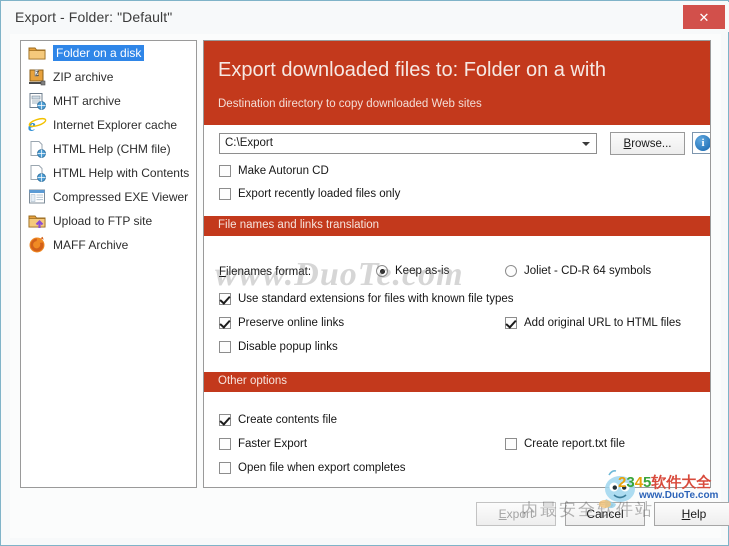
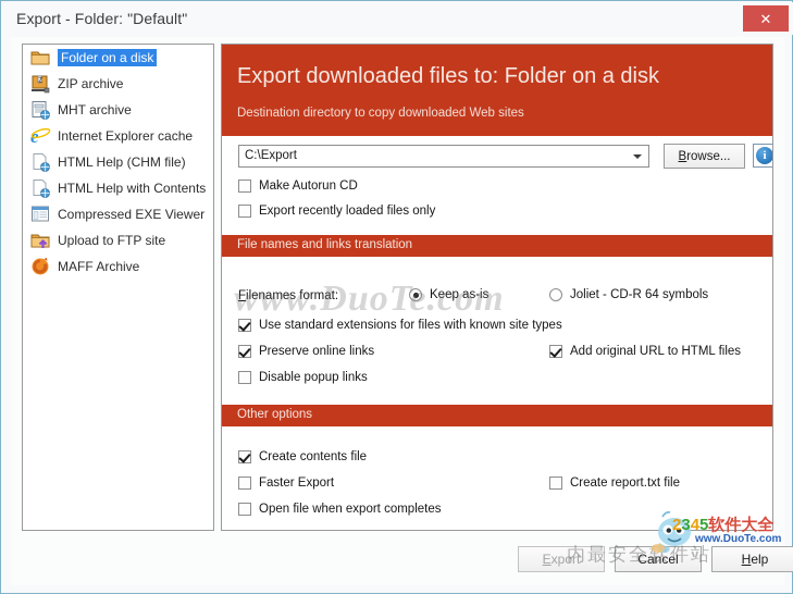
  Export - Folder: "Default"
  ✕
  Folder on a disk
  ZIP archive
  MHT archive
  e
  Internet Explorer cache
  HTML Help (CHM file)
  HTML Help with Contents
  Compressed EXE Viewer
  Upload to FTP site
  MAFF Archive
- Export downloaded files to: Folder on a with
+ Export downloaded files to: Folder on a disk
  Destination directory to copy downloaded Web sites
  C:\Export
  Browse...
  i
  Make Autorun CD
  Export recently loaded files only
  File names and links translation
  Filenames format:
  Keep as-is
  Joliet - CD-R 64 symbols
- Use standard extensions for files with known file types
+ Use standard extensions for files with known site types
  Preserve online links
  Disable popup links
  Add original URL to HTML files
  Other options
  Create contents file
  Faster Export
  Open file when export completes
  Create report.txt file
  Export
  Cancel
  Help
  www.DuoTe.com
  内最安全软件站
  2345软件大全
  www.DuoTe.com
